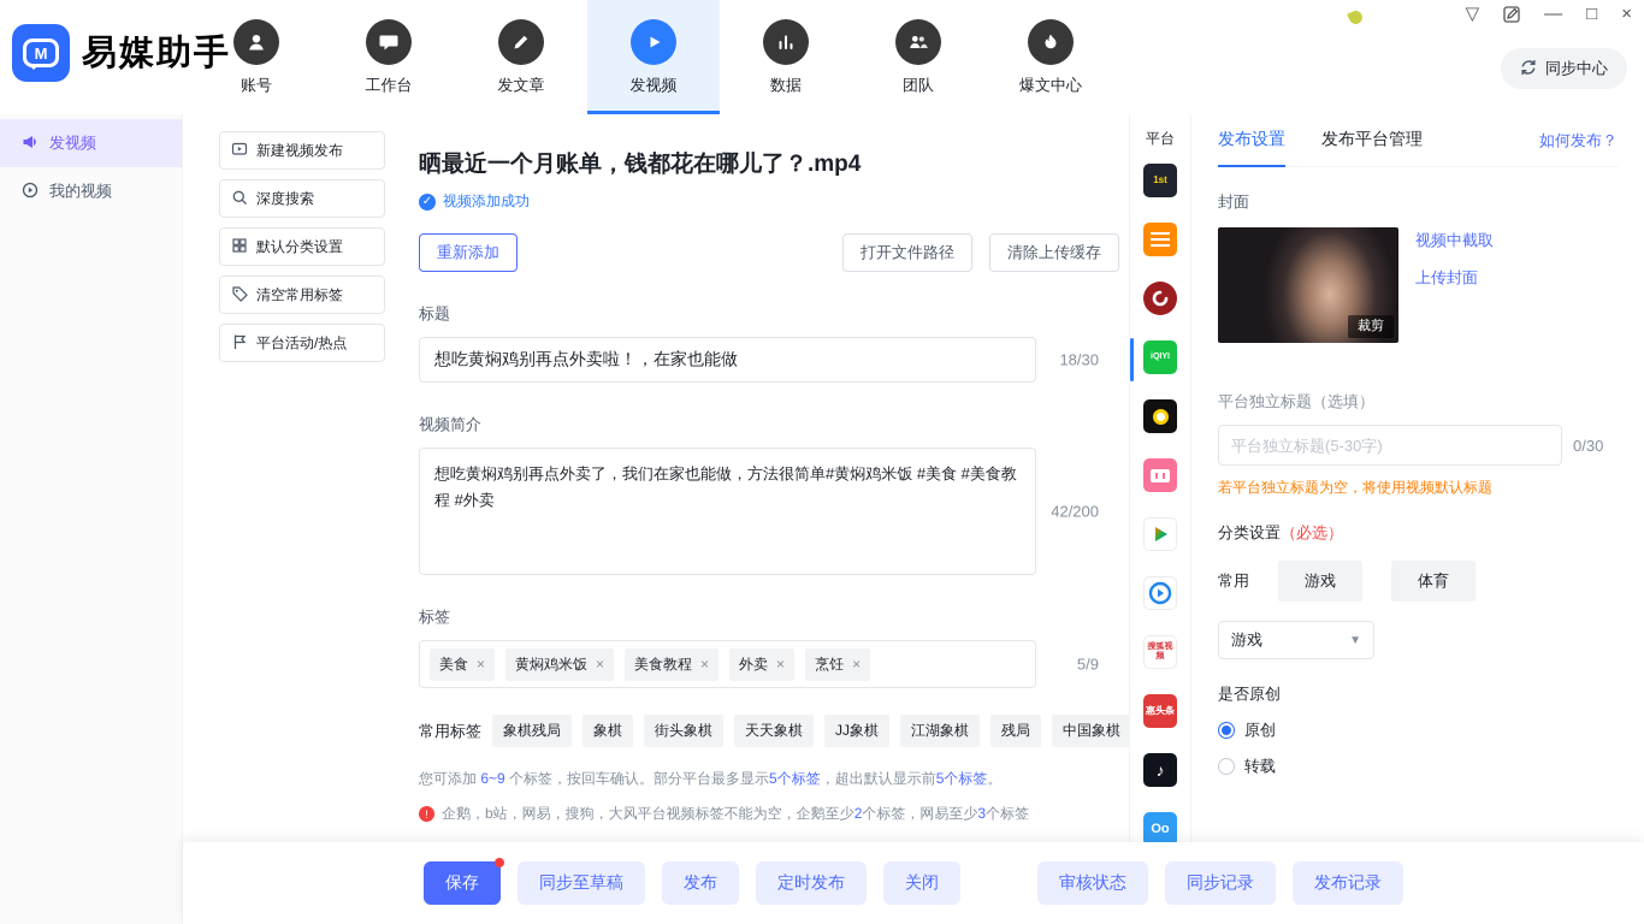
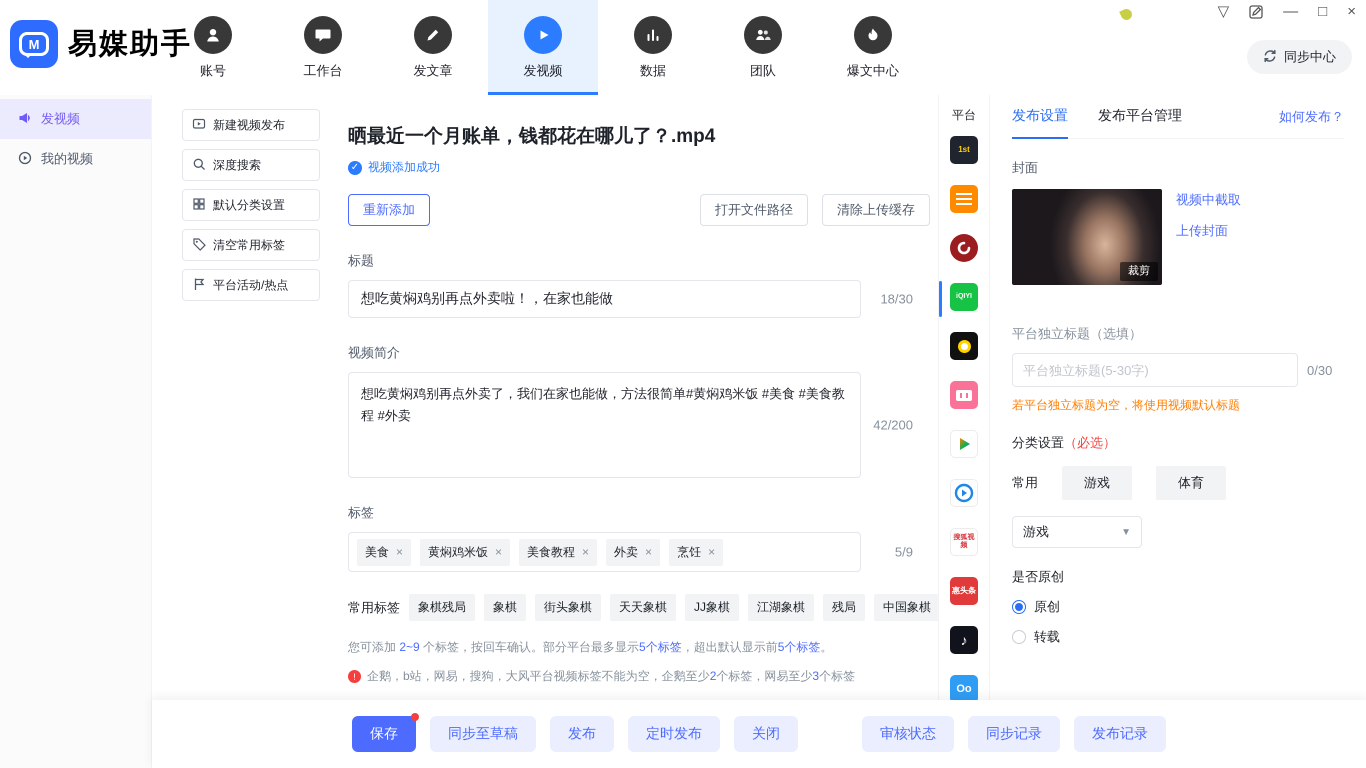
  ▽
  —
  □
  ×
  M
  易媒助手
  账号
  工作台
  发文章
  发视频
  数据
  团队
  爆文中心
  同步中心
  发视频
  我的视频
  新建视频发布
  深度搜索
  默认分类设置
  清空常用标签
  平台活动/热点
  晒最近一个月账单，钱都花在哪儿了？.mp4
  ✓
  视频添加成功
  重新添加
  打开文件路径
  清除上传缓存
  标题
  想吃黄焖鸡别再点外卖啦！，在家也能做
  18/30
  视频简介
  42/200
  标签
  美食
  ×
  黄焖鸡米饭
  ×
  美食教程
  ×
  外卖
  ×
  烹饪
  ×
  5/9
  常用标签
  象棋残局
  象棋
  街头象棋
  天天象棋
  JJ象棋
  江湖象棋
  残局
  中国象棋
- 您可添加 6~9 个标签，按回车确认。部分平台最多显示5个标签，超出默认显示前5个标签。
+ 您可添加 2~9 个标签，按回车确认。部分平台最多显示5个标签，超出默认显示前5个标签。
  !
  企鹅，b站，网易，搜狗，大风平台视频标签不能为空，企鹅至少2个标签，网易至少3个标签
  平台
  1st
  惠头条
  ♪
  Oo
  发布设置
  发布平台管理
  如何发布？
  封面
  裁剪
  视频中截取
  上传封面
  平台独立标题（选填）
  平台独立标题(5-30字)
  0/30
  若平台独立标题为空，将使用视频默认标题
  分类设置（必选）
  常用
  游戏
  体育
  游戏
  ▼
  是否原创
  原创
  转载
  保存
  同步至草稿
  发布
  定时发布
  关闭
  审核状态
  同步记录
  发布记录
